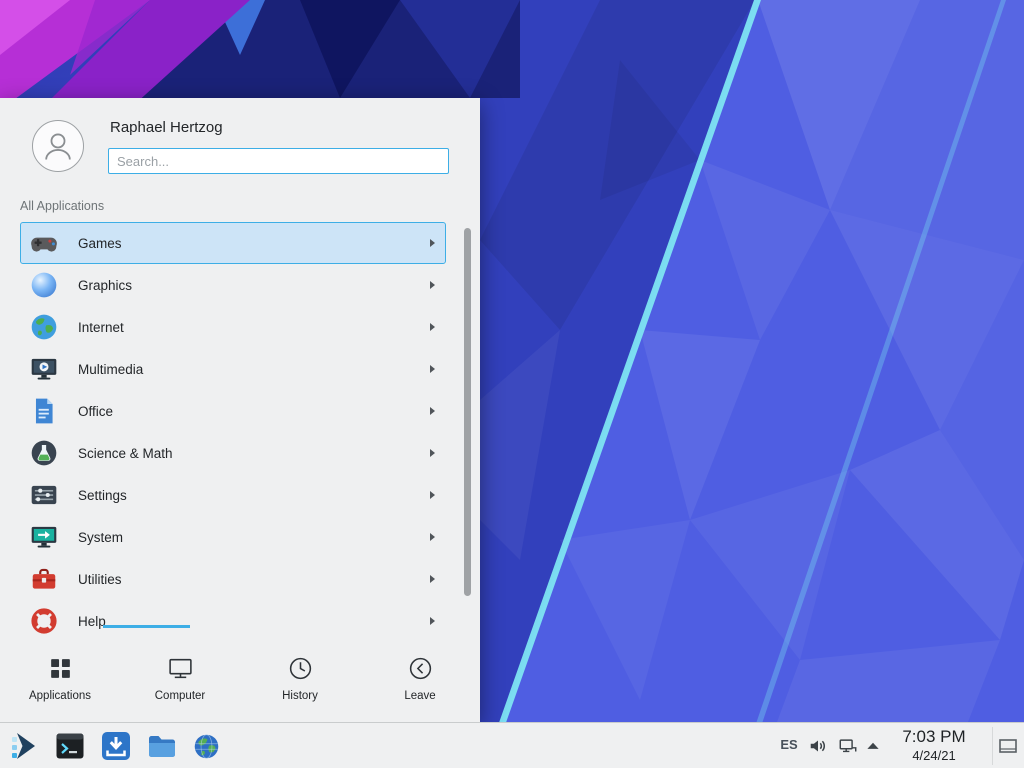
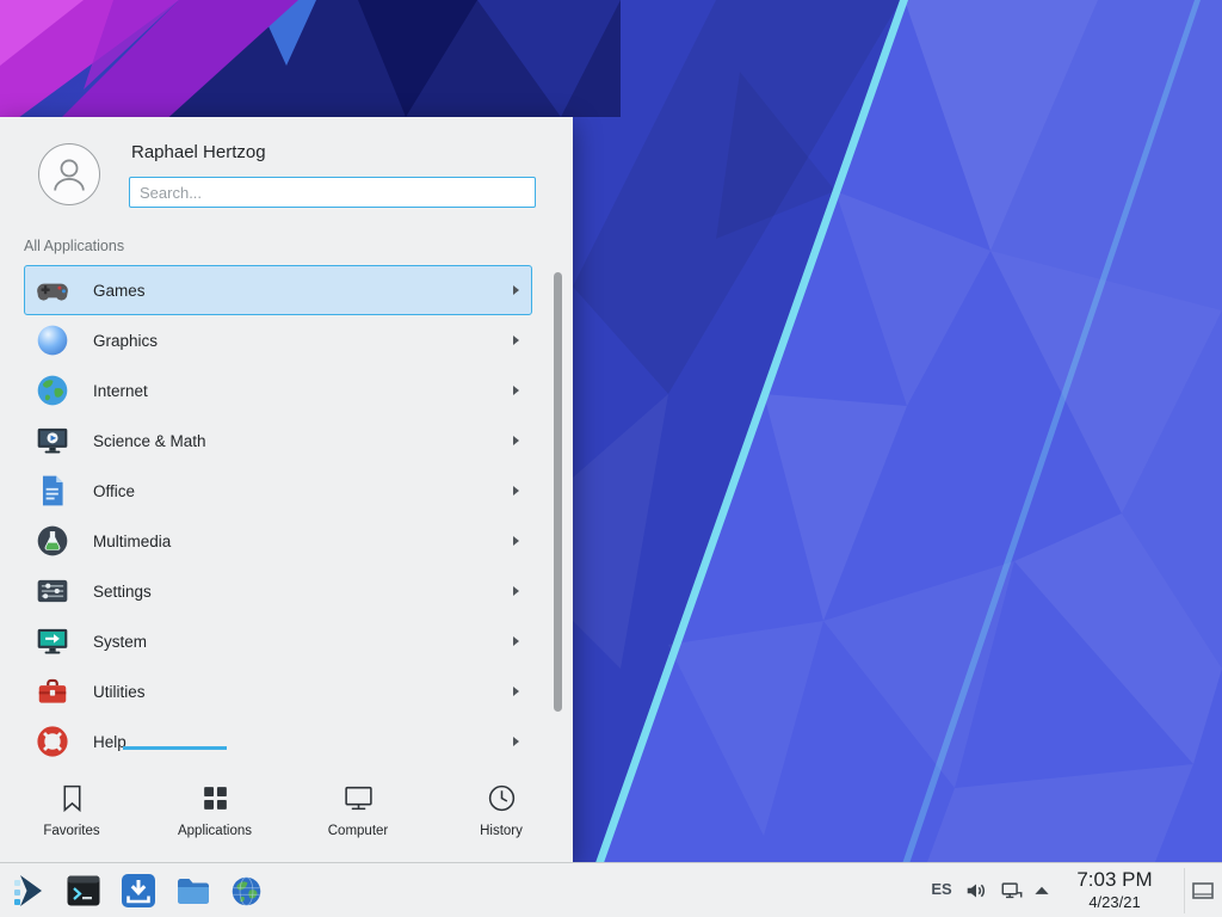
  Raphael Hertzog
  Search...
  All Applications
  Games
  Graphics
  Internet
- Multimedia
+ Science & Math
  Office
- Science & Math
+ Multimedia
  Settings
  System
  Utilities
  Help
+ Favorites
  Applications
  Computer
  History
- Leave
  ES
  7:03 PM
- 4/24/21
+ 4/23/21
